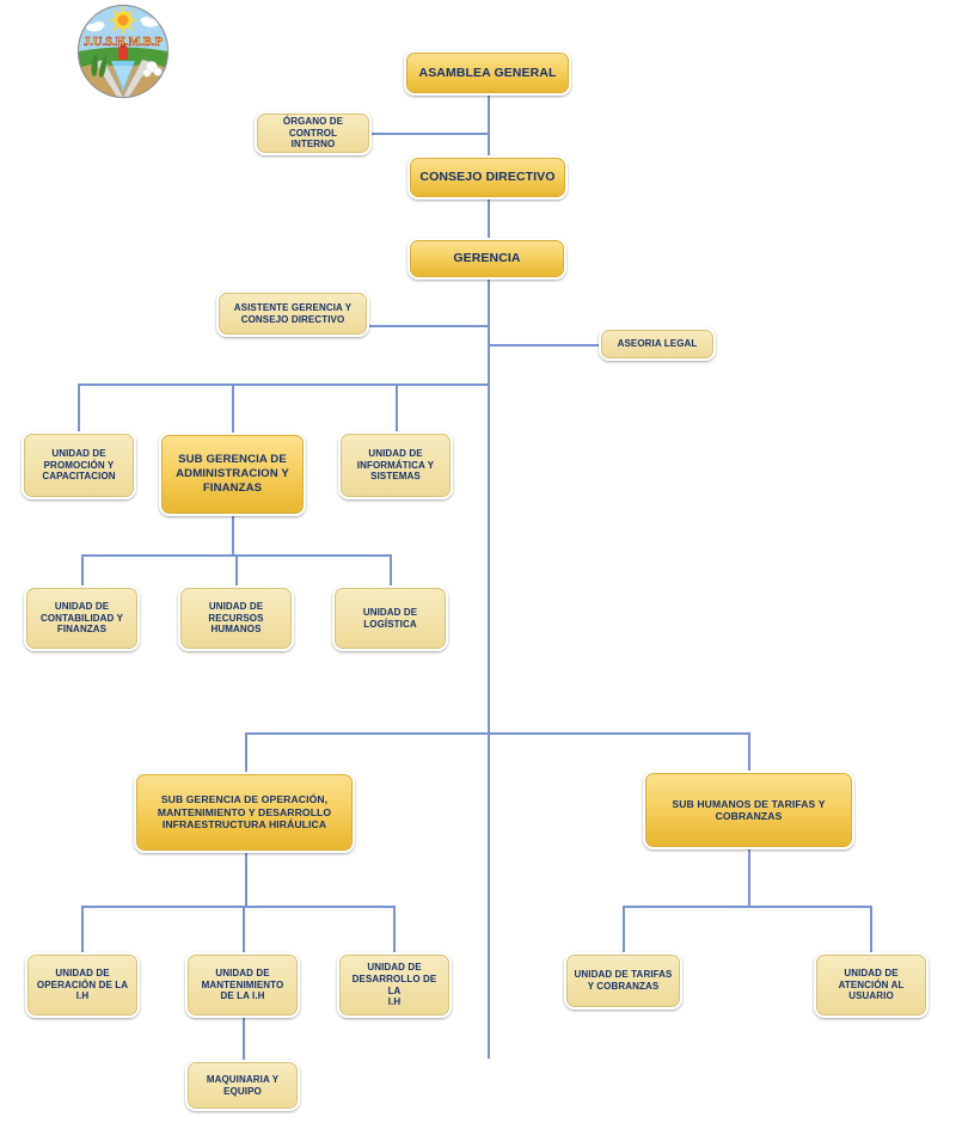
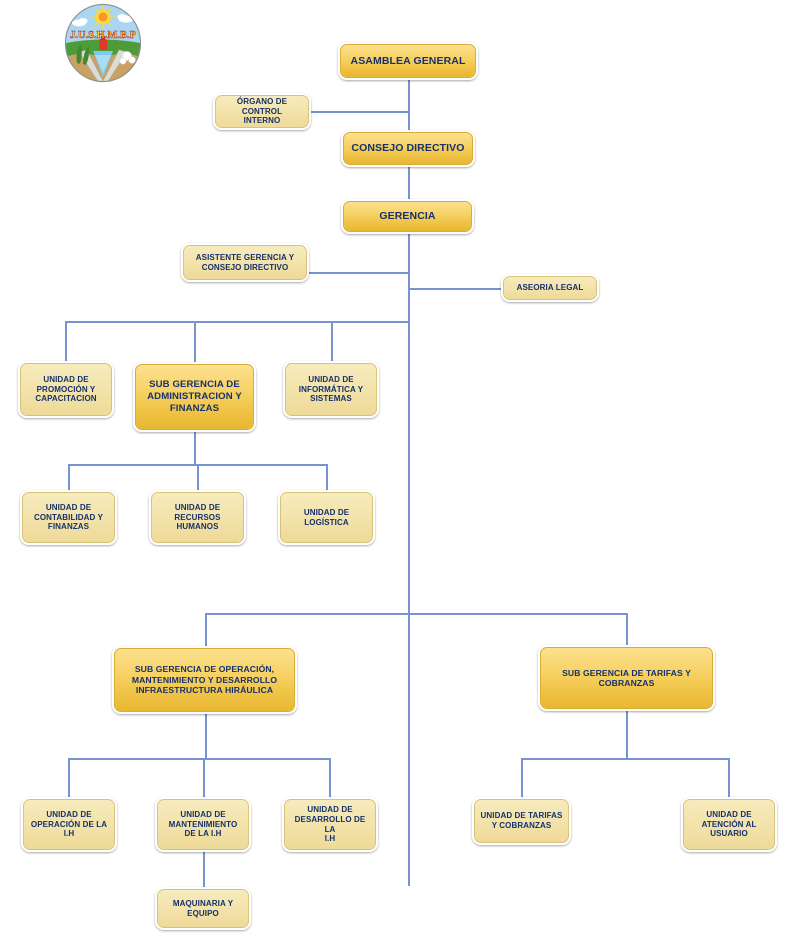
  J.U.S.H.M.B.P
  ASAMBLEA GENERAL
  ÓRGANO DE CONTROL
  INTERNO
  CONSEJO DIRECTIVO
  GERENCIA
  ASISTENTE GERENCIA Y
  CONSEJO DIRECTIVO
  ASEORIA LEGAL
  UNIDAD DE
  PROMOCIÓN Y
  CAPACITACION
  SUB GERENCIA DE
  ADMINISTRACION Y
  FINANZAS
  UNIDAD DE
  INFORMÁTICA Y
  SISTEMAS
  UNIDAD DE
  CONTABILIDAD Y
  FINANZAS
  UNIDAD DE
  RECURSOS
  HUMANOS
  UNIDAD DE
  LOGÍSTICA
  SUB GERENCIA DE OPERACIÓN,
  MANTENIMIENTO Y DESARROLLO
  INFRAESTRUCTURA HIRÁULICA
- SUB HUMANOS DE TARIFAS Y
+ SUB GERENCIA DE TARIFAS Y
  COBRANZAS
  UNIDAD DE
  OPERACIÓN DE LA
  I.H
  UNIDAD DE
  MANTENIMIENTO
  DE LA I.H
  UNIDAD DE
  DESARROLLO DE LA
  I.H
  UNIDAD DE TARIFAS
  Y COBRANZAS
  UNIDAD DE
  ATENCIÓN AL
  USUARIO
  MAQUINARIA Y
  EQUIPO
